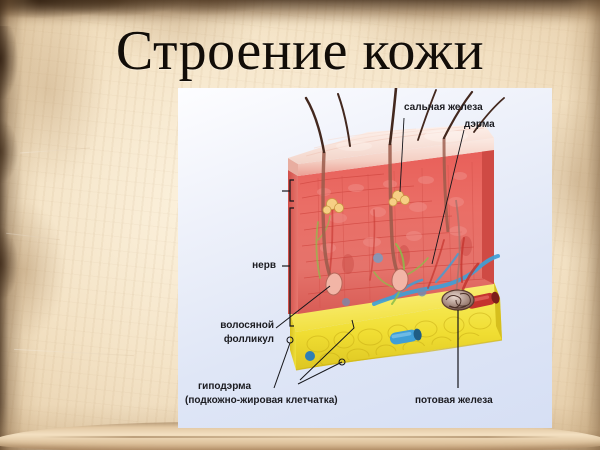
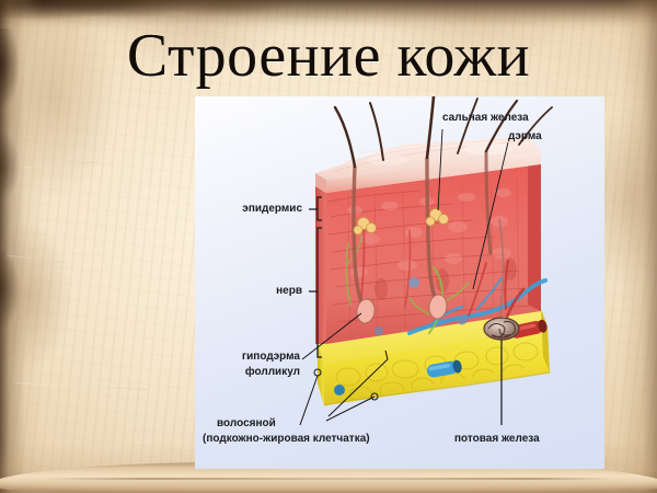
  Строение кожи
+ эпидермис
  нерв
- волосяной
+ гиподэрма
  фолликул
- гиподэрма
+ волосяной
  (подкожно-жировая клетчатка)
  потовая железа
  сальная железа
  дэрма
